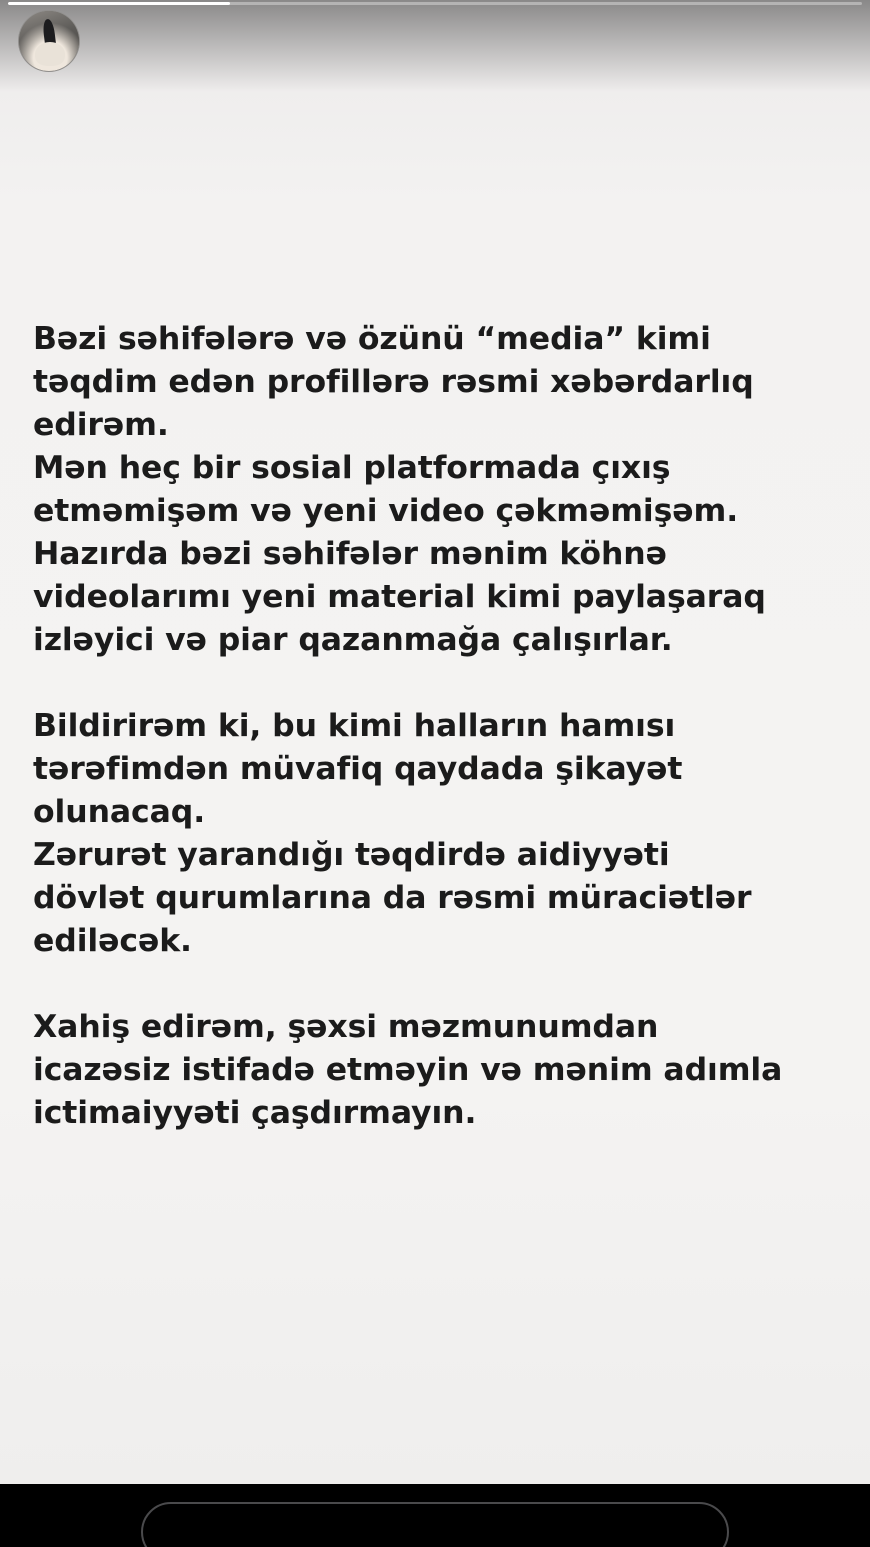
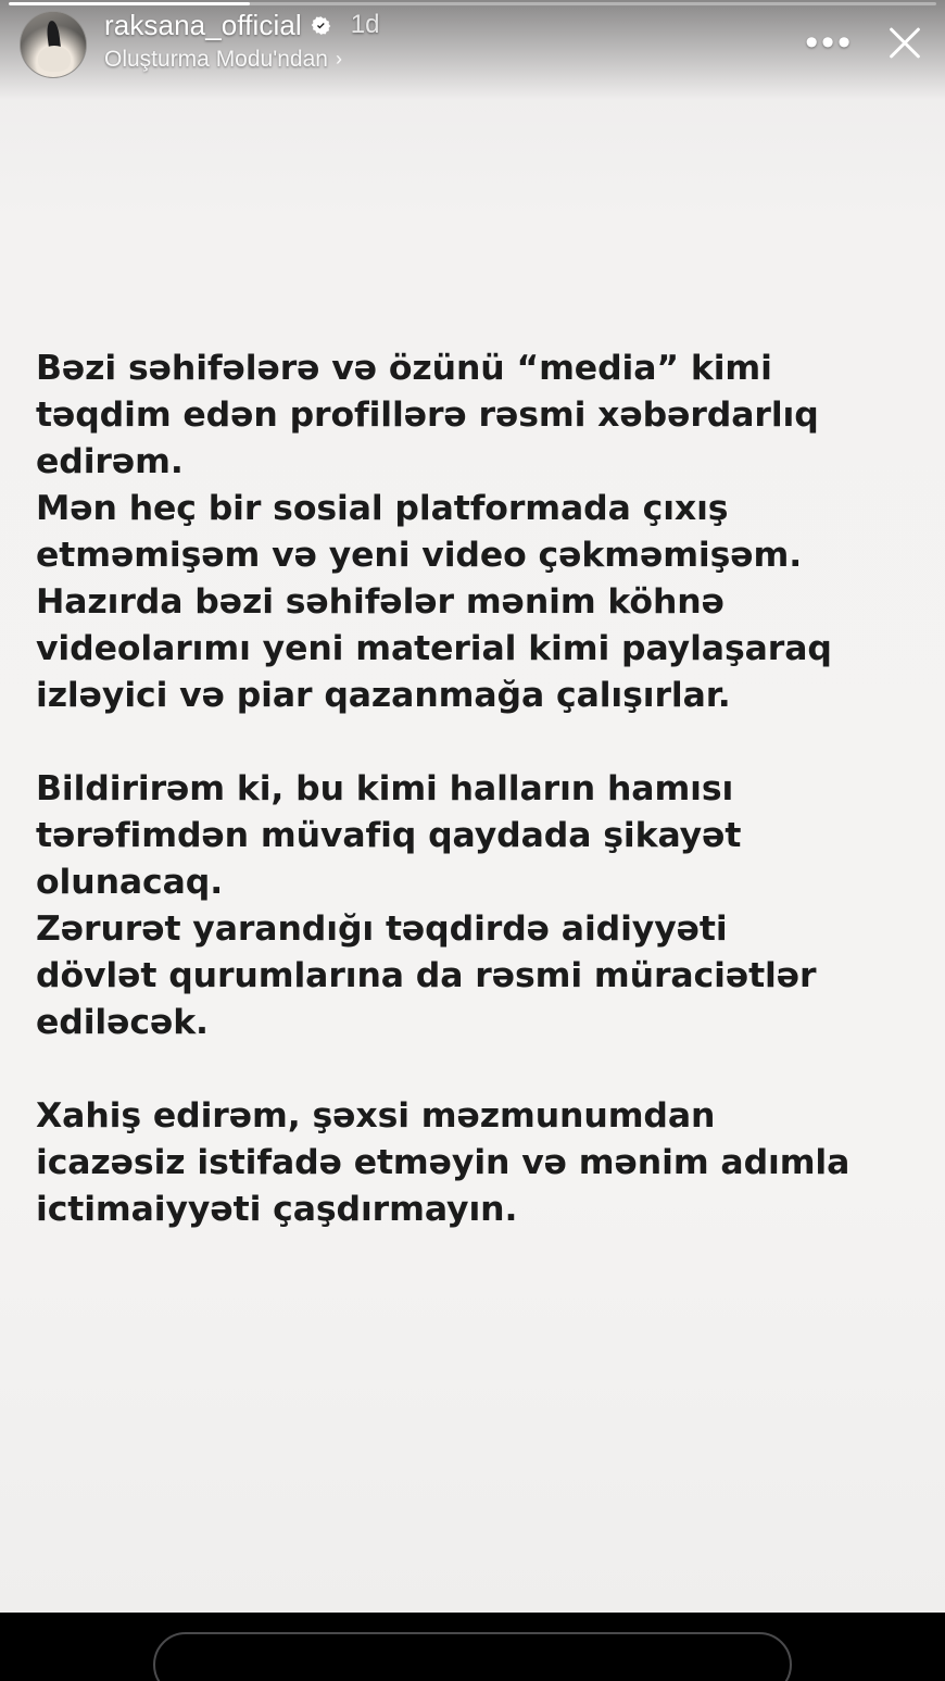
  Bəzi səhifələrə və özünü “media” kimi
  təqdim edən profillərə rəsmi xəbərdarlıq
  edirəm.
  Mən heç bir sosial platformada çıxış
  etməmişəm və yeni video çəkməmişəm.
  Hazırda bəzi səhifələr mənim köhnə
  videolarımı yeni material kimi paylaşaraq
  izləyici və piar qazanmağa çalışırlar.
  Bildirirəm ki, bu kimi halların hamısı
  tərəfimdən müvafiq qaydada şikayət
  olunacaq.
  Zərurət yarandığı təqdirdə aidiyyəti
  dövlət qurumlarına da rəsmi müraciətlər
  ediləcək.
  Xahiş edirəm, şəxsi məzmunumdan
  icazəsiz istifadə etməyin və mənim adımla
  ictimaiyyəti çaşdırmayın.
+ raksana_official
+ 1d
+ Oluşturma Modu'ndan
+ ›
+ •••
